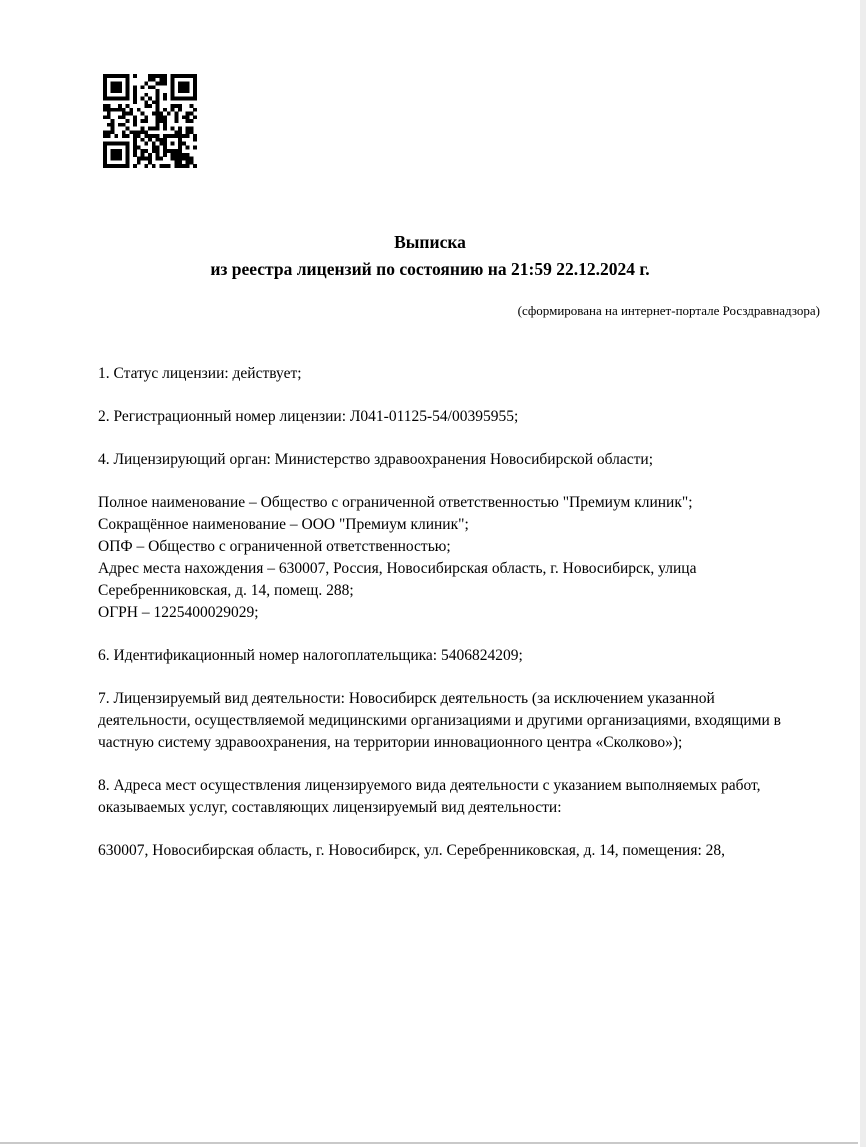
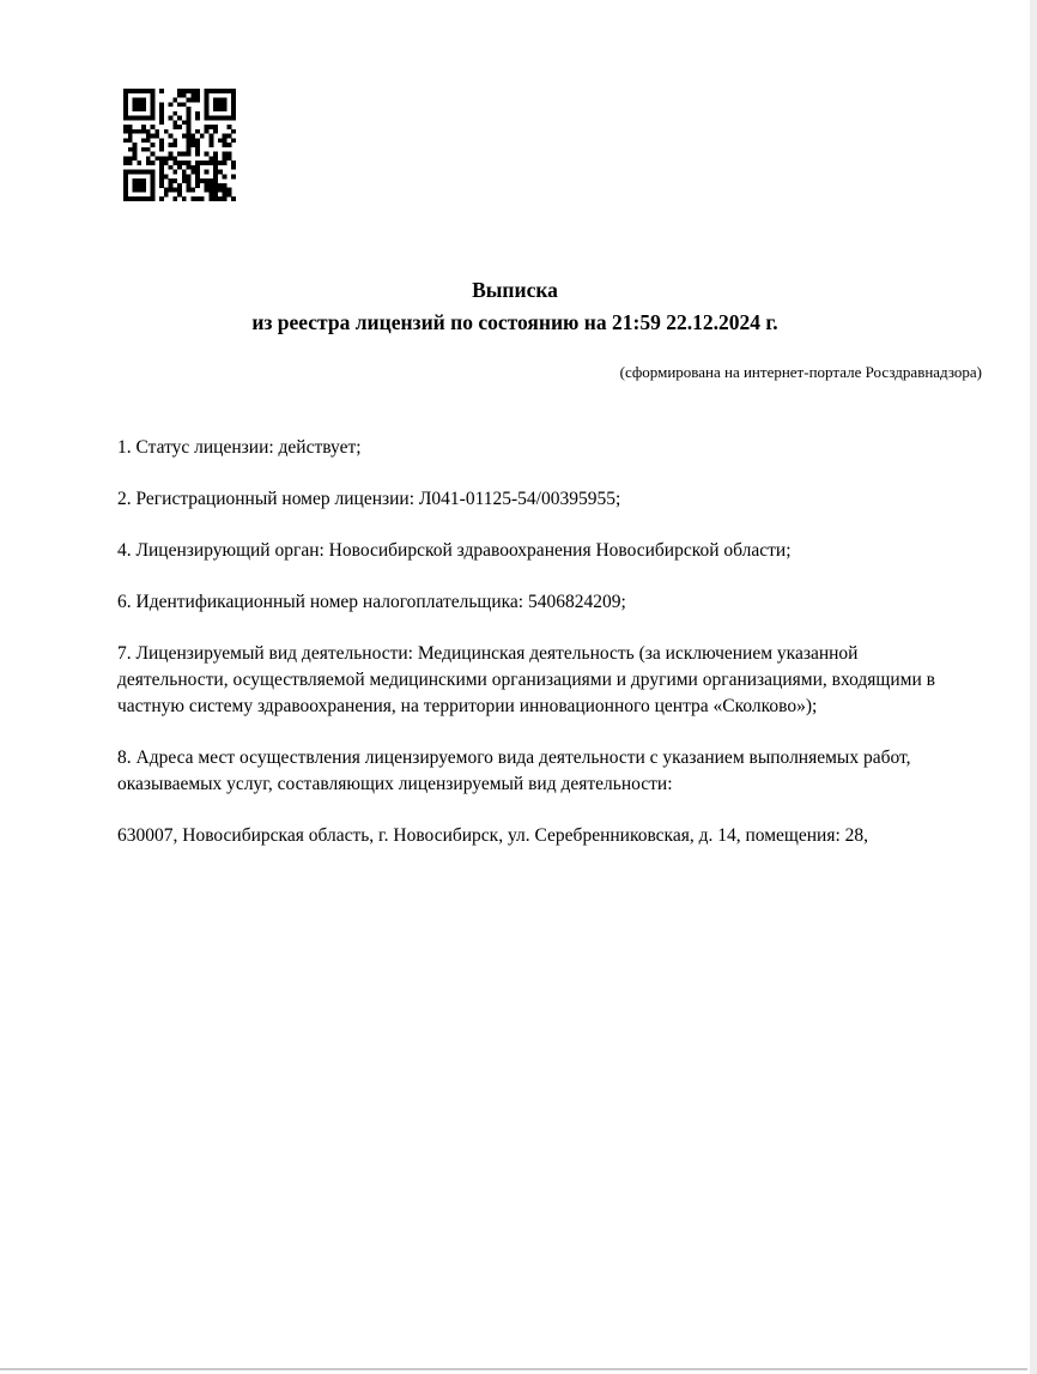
  Выписка
  из реестра лицензий по состоянию на 21:59 22.12.2024 г.
  (сформирована на интернет-портале Росздравнадзора)
  1. Статус лицензии: действует;
  2. Регистрационный номер лицензии: Л041-01125-54/00395955;
- 4. Лицензирующий орган: Министерство здравоохранения Новосибирской области;
+ 4. Лицензирующий орган: Новосибирской здравоохранения Новосибирской области;
- Полное наименование – Общество с ограниченной ответственностью "Премиум клиник";
- Сокращённое наименование – ООО "Премиум клиник";
- ОПФ – Общество с ограниченной ответственностью;
- Адрес места нахождения – 630007, Россия, Новосибирская область, г. Новосибирск, улица Серебренниковская, д. 14, помещ. 288;
- ОГРН – 1225400029029;
  6. Идентификационный номер налогоплательщика: 5406824209;
- 7. Лицензируемый вид деятельности: Новосибирск деятельность (за исключением указанной деятельности, осуществляемой медицинскими организациями и другими организациями, входящими в частную систему здравоохранения, на территории инновационного центра «Сколково»);
+ 7. Лицензируемый вид деятельности: Медицинская деятельность (за исключением указанной деятельности, осуществляемой медицинскими организациями и другими организациями, входящими в частную систему здравоохранения, на территории инновационного центра «Сколково»);
  8. Адреса мест осуществления лицензируемого вида деятельности с указанием выполняемых работ, оказываемых услуг, составляющих лицензируемый вид деятельности:
  630007, Новосибирская область, г. Новосибирск, ул. Серебренниковская, д. 14, помещения: 28,
